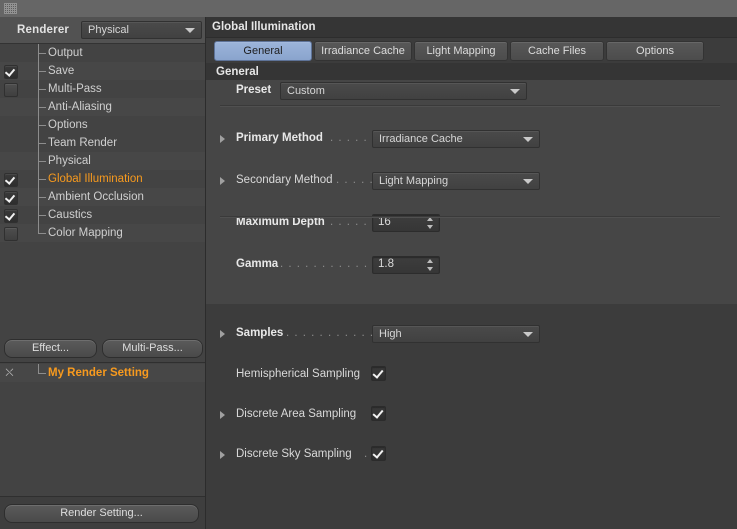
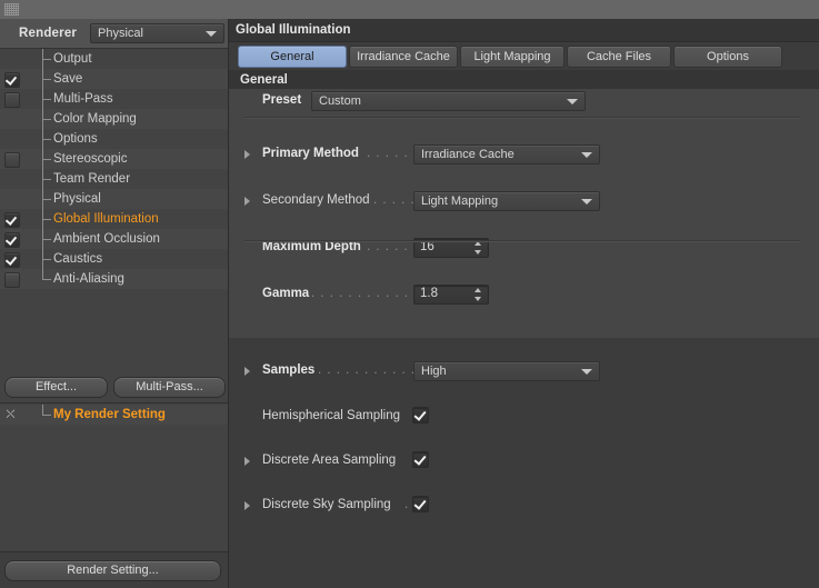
  Renderer
  Physical
  Output
  Save
  Multi-Pass
- Anti-Aliasing
+ Color Mapping
  Options
+ Stereoscopic
  Team Render
  Physical
  Global Illumination
  Ambient Occlusion
  Caustics
- Color Mapping
+ Anti-Aliasing
  Effect...
  Multi-Pass...
  ⛌
  My Render Setting
  Render Setting...
  Global Illumination
  General
  Irradiance Cache
  Light Mapping
  Cache Files
  Options
  General
  Preset
  Custom
  Primary Method
  . . . . .
  Irradiance Cache
  Secondary Method
  Light Mapping
  Maximum Depth
  . . . . .
  16
  Gamma
  . . . . . . . . . . .
  1.8
  Samples
  . . . . . . . . . .
  High
  Hemispherical Sampling
  Discrete Area Sampling
  Discrete Sky Sampling
  .
